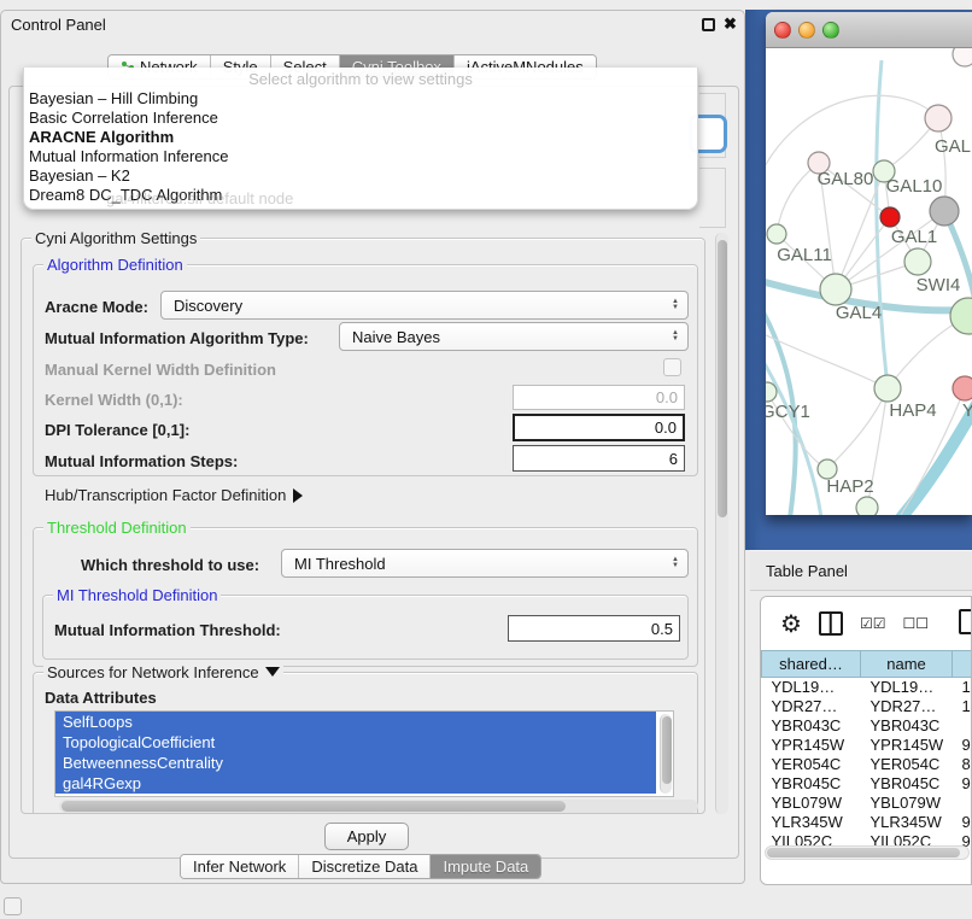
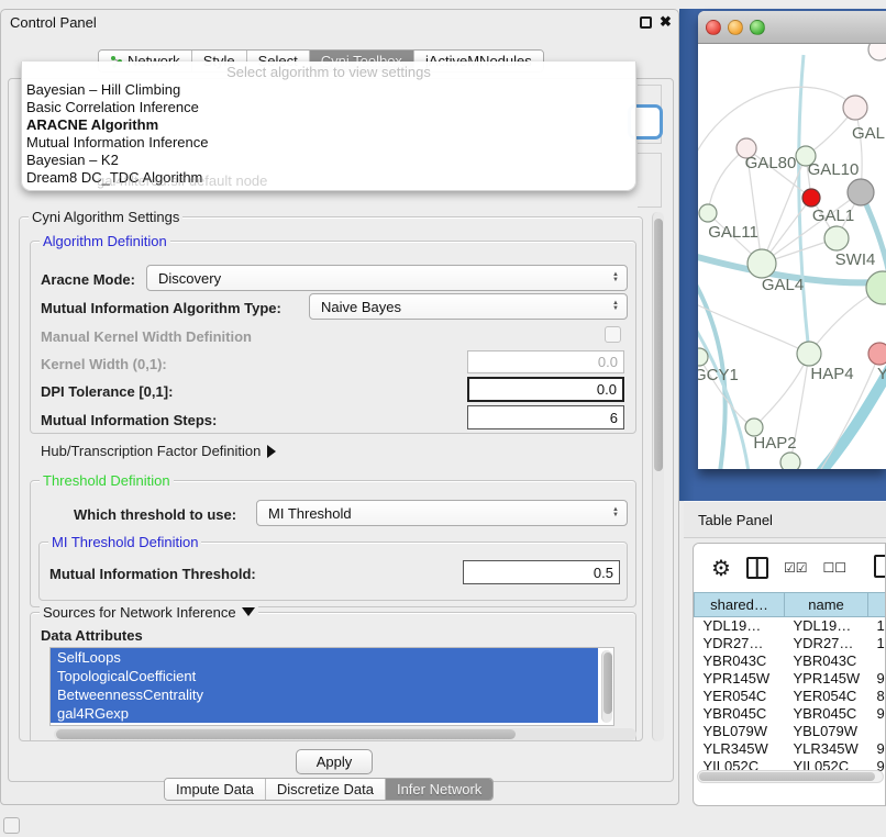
  GAL
  GAL80
  GAL10
  GAL11
  GAL1
  SWI4
  GAL4
  GCY1
  HAP4
  Y
  HAP2
  Control Panel
  ✖
  Select algorithm to view settings
  Bayesian – Hill Climbing
  Basic Correlation Inference
  ARACNE Algorithm
  Mutual Information Inference
  Bayesian – K2
  Dream8 DC_TDC Algorithm
  gal4filtered.sif default node
  Cyni Algorithm Settings
  Algorithm Definition
  Aracne Mode:
  Discovery
  Mutual Information Algorithm Type:
  Naive Bayes
  Manual Kernel Width Definition
  Kernel Width (0,1):
  0.0
  DPI Tolerance [0,1]:
  0.0
  Mutual Information Steps:
  6
  Hub/Transcription Factor Definition
  Threshold Definition
  Which threshold to use:
  MI Threshold
  MI Threshold Definition
  Mutual Information Threshold:
  0.5
  Sources for Network Inference
  Data Attributes
  SelfLoops
  TopologicalCoefficient
  BetweennessCentrality
  gal4RGexp
  Apply
- Infer Network
+ Impute Data
  Discretize Data
- Impute Data
+ Infer Network
  Table Panel
  ⚙
  ☑☑
  ☐☐
  shared…	name
  YDL19…	YDL19…	1
  YDR27…	YDR27…	1
  YBR043C	YBR043C
  YPR145W	YPR145W	9
  YER054C	YER054C	8
  YBR045C	YBR045C	9
  YBL079W	YBL079W
  YLR345W	YLR345W	9
  YIL052C	YIL052C	9
